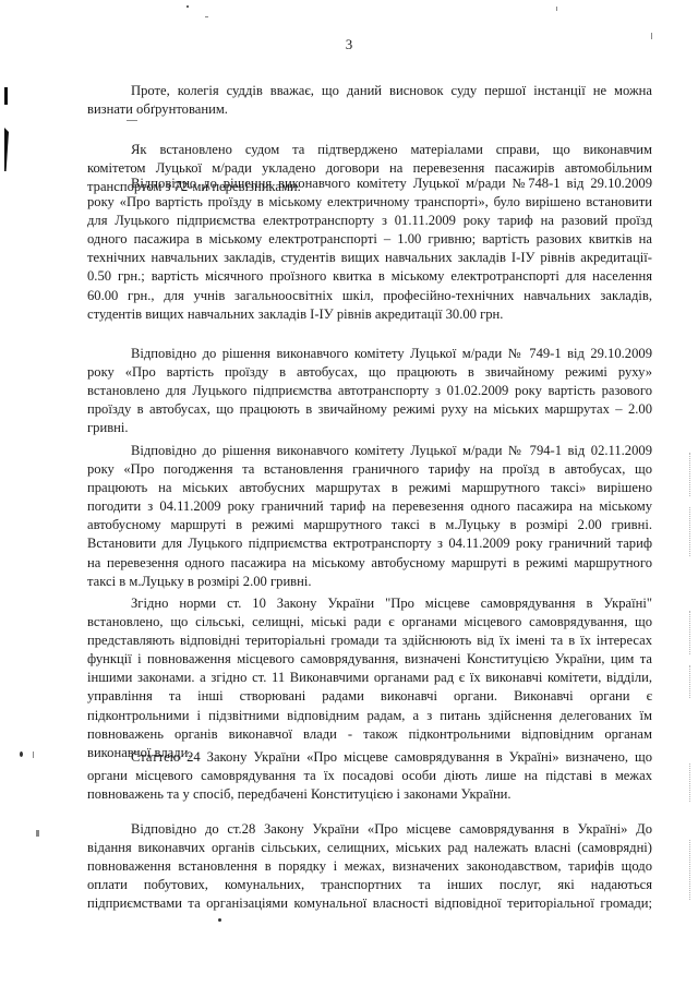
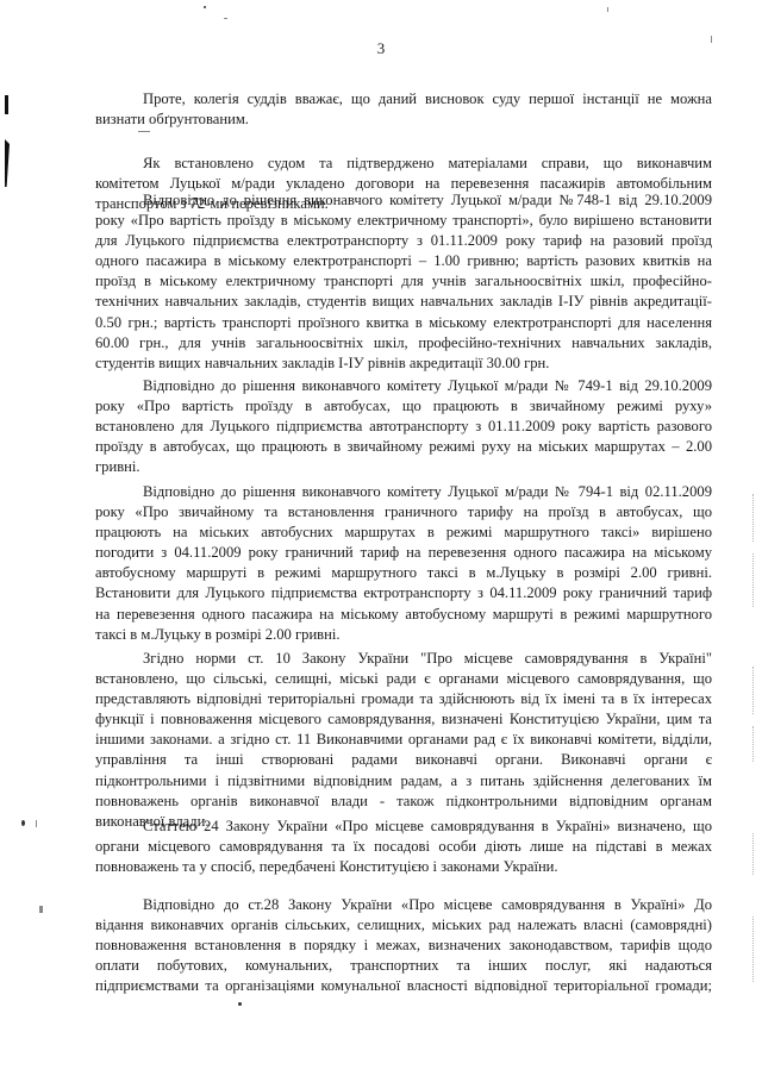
  3
  Проте, колегія суддів вважає, що даний висновок суду першої інстанції не можна
  визнати обґрунтованим.
  Як встановлено судом та підтверджено матеріалами справи, що виконавчим
  комітетом Луцької м/ради укладено договори на перевезення пасажирів автомобільним
  транспортом з 72-ми перевізниками.
  Відповідно до рішення виконавчого комітету Луцької м/ради №748-1 від 29.10.2009
  року «Про вартість проїзду в міському електричному транспорті», було вирішено встановити
  для Луцького підприємства електротранспорту з 01.11.2009 року тариф на разовий проїзд
  одного пасажира в міському електротранспорті – 1.00 гривню; вартість разових квитків на
+ проїзд в міському електричному транспорті для учнів загальноосвітніх шкіл, професійно-
  технічних навчальних закладів, студентів вищих навчальних закладів І-ІУ рівнів акредитації-
- 0.50 грн.; вартість місячного проїзного квитка в міському електротранспорті для населення
+ 0.50 грн.; вартість транспорті проїзного квитка в міському електротранспорті для населення
  60.00 грн., для учнів загальноосвітніх шкіл, професійно-технічних навчальних закладів,
  студентів вищих навчальних закладів І-ІУ рівнів акредитації 30.00 грн.
  Відповідно до рішення виконавчого комітету Луцької м/ради № 749-1 від 29.10.2009
  року «Про вартість проїзду в автобусах, що працюють в звичайному режимі руху»
- встановлено для Луцького підприємства автотранспорту з 01.02.2009 року вартість разового
+ встановлено для Луцького підприємства автотранспорту з 01.11.2009 року вартість разового
  проїзду в автобусах, що працюють в звичайному режимі руху на міських маршрутах – 2.00
  гривні.
  Відповідно до рішення виконавчого комітету Луцької м/ради № 794-1 від 02.11.2009
- року «Про погодження та встановлення граничного тарифу на проїзд в автобусах, що
+ року «Про звичайному та встановлення граничного тарифу на проїзд в автобусах, що
  працюють на міських автобусних маршрутах в режимі маршрутного таксі» вирішено
  погодити з 04.11.2009 року граничний тариф на перевезення одного пасажира на міському
  автобусному маршруті в режимі маршрутного таксі в м.Луцьку в розмірі 2.00 гривні.
  Встановити для Луцького підприємства ектротранспорту з 04.11.2009 року граничний тариф
  на перевезення одного пасажира на міському автобусному маршруті в режимі маршрутного
  таксі в м.Луцьку в розмірі 2.00 гривні.
  Згідно норми ст. 10 Закону України "Про місцеве самоврядування в Україні"
  встановлено, що сільські, селищні, міські ради є органами місцевого самоврядування, що
  представляють відповідні територіальні громади та здійснюють від їх імені та в їх інтересах
  функції і повноваження місцевого самоврядування, визначені Конституцією України, цим та
  іншими законами. а згідно ст. 11 Виконавчими органами рад є їх виконавчі комітети, відділи,
  управління та інші створювані радами виконавчі органи. Виконавчі органи є
  підконтрольними і підзвітними відповідним радам, а з питань здійснення делегованих їм
  повноважень органів виконавчої влади - також підконтрольними відповідним органам
  виконавчої влади.
  Статтею 24 Закону України «Про місцеве самоврядування в Україні» визначено, що
  органи місцевого самоврядування та їх посадові особи діють лише на підставі в межах
  повноважень та у спосіб, передбачені Конституцією і законами України.
  Відповідно до ст.28 Закону України «Про місцеве самоврядування в Україні» До
  відання виконавчих органів сільських, селищних, міських рад належать власні (самоврядні)
  повноваження встановлення в порядку і межах, визначених законодавством, тарифів щодо
  оплати побутових, комунальних, транспортних та інших послуг, які надаються
  підприємствами та організаціями комунальної власності відповідної територіальної громади;
